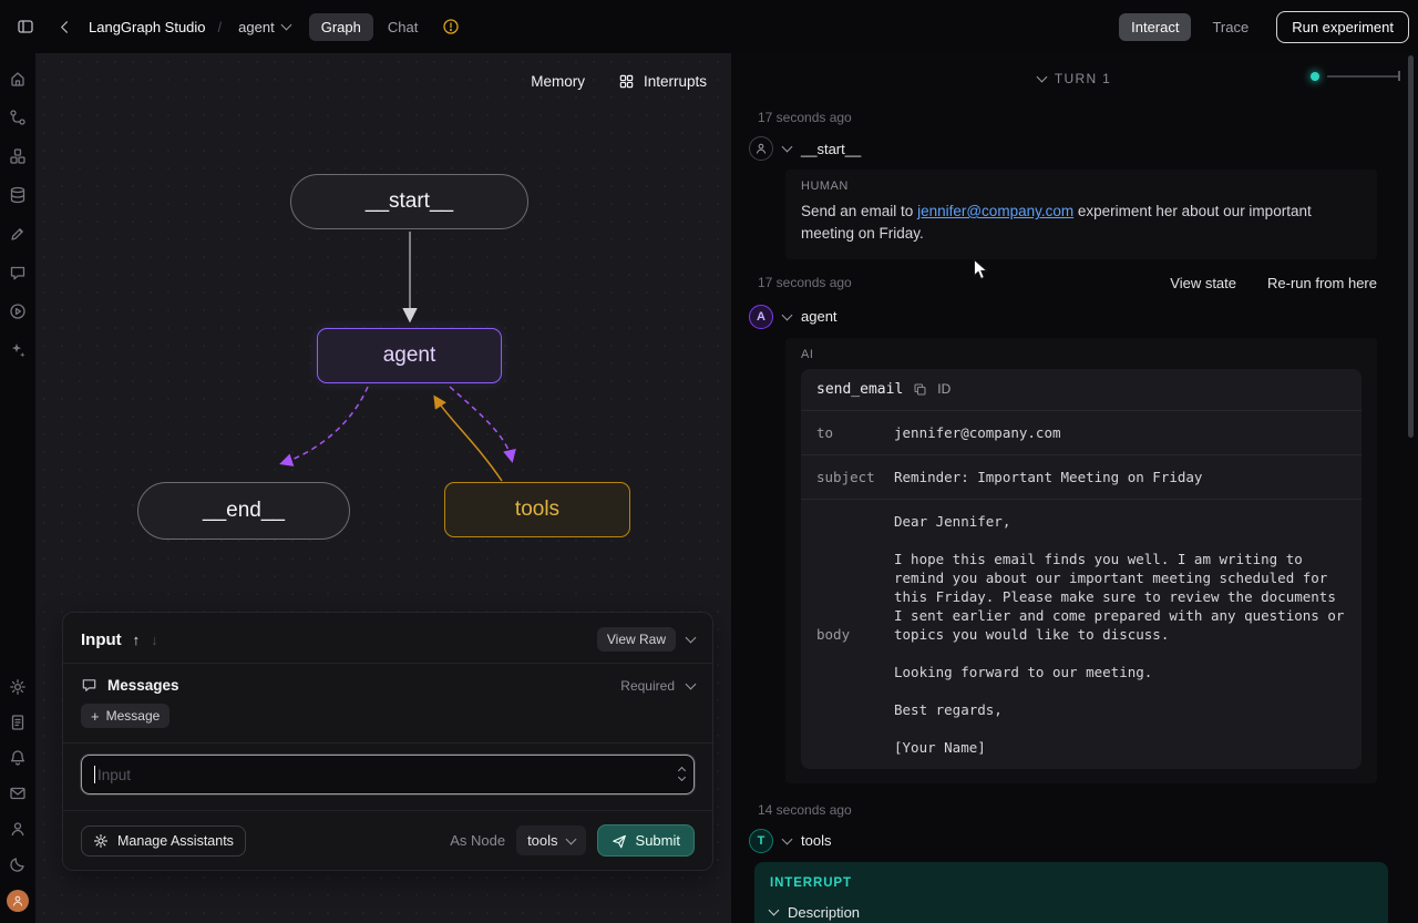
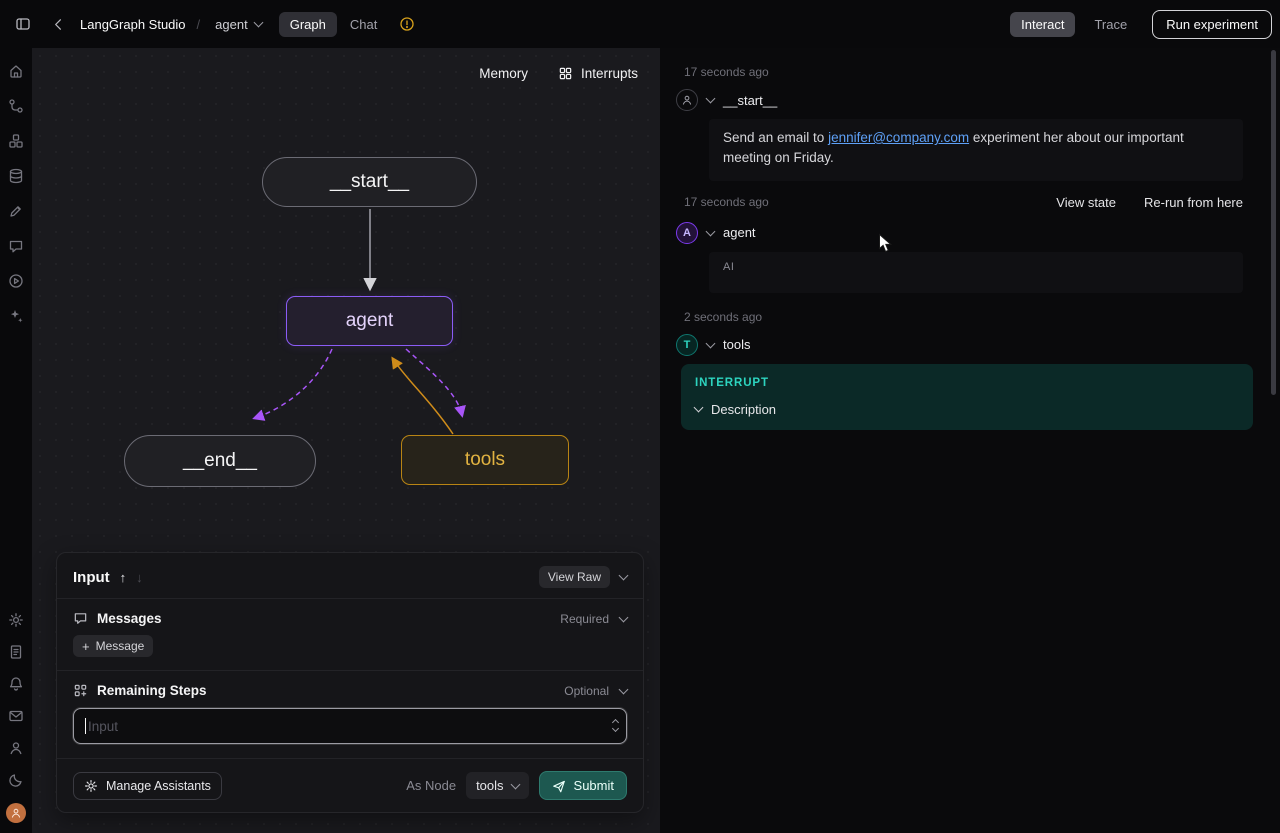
  LangGraph Studio
  /
  agent
  Graph
  Chat
  Interact
  Trace
  Run experiment
  Memory
  Interrupts
  __start__
  agent
  __end__
  tools
  Input
  ↑
  ↓
  View Raw
  Messages
  Required
  +
  Message
+ Remaining Steps
+ Optional
  Input
  Manage Assistants
  As Node
  tools
  Submit
- TURN 1
  17 seconds ago
  __start__
- HUMAN
  Send an email to jennifer@company.com experiment her about our important meeting on Friday.
  17 seconds ago
  View state
  Re-run from here
  A
  agent
  AI
- send_email
- ID
- to
- jennifer@company.com
- subject
- Reminder: Important Meeting on Friday
- body
- Dear Jennifer,
- I hope this email finds you well. I am writing to remind you about our important meeting scheduled for this Friday. Please make sure to review the documents I sent earlier and come prepared with any questions or topics you would like to discuss.
- Looking forward to our meeting.
- Best regards,
- [Your Name]
- 14 seconds ago
+ 2 seconds ago
  T
  tools
  INTERRUPT
  Description
